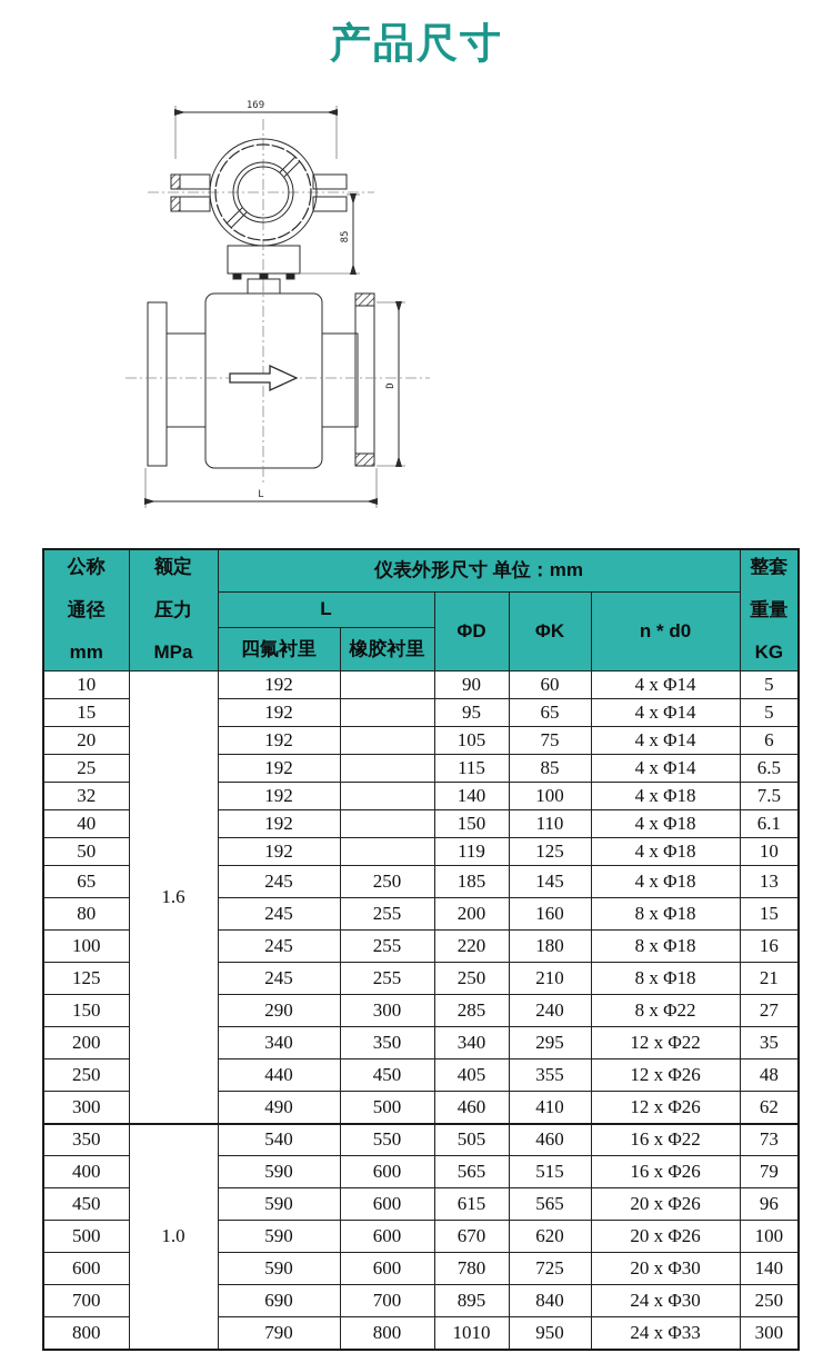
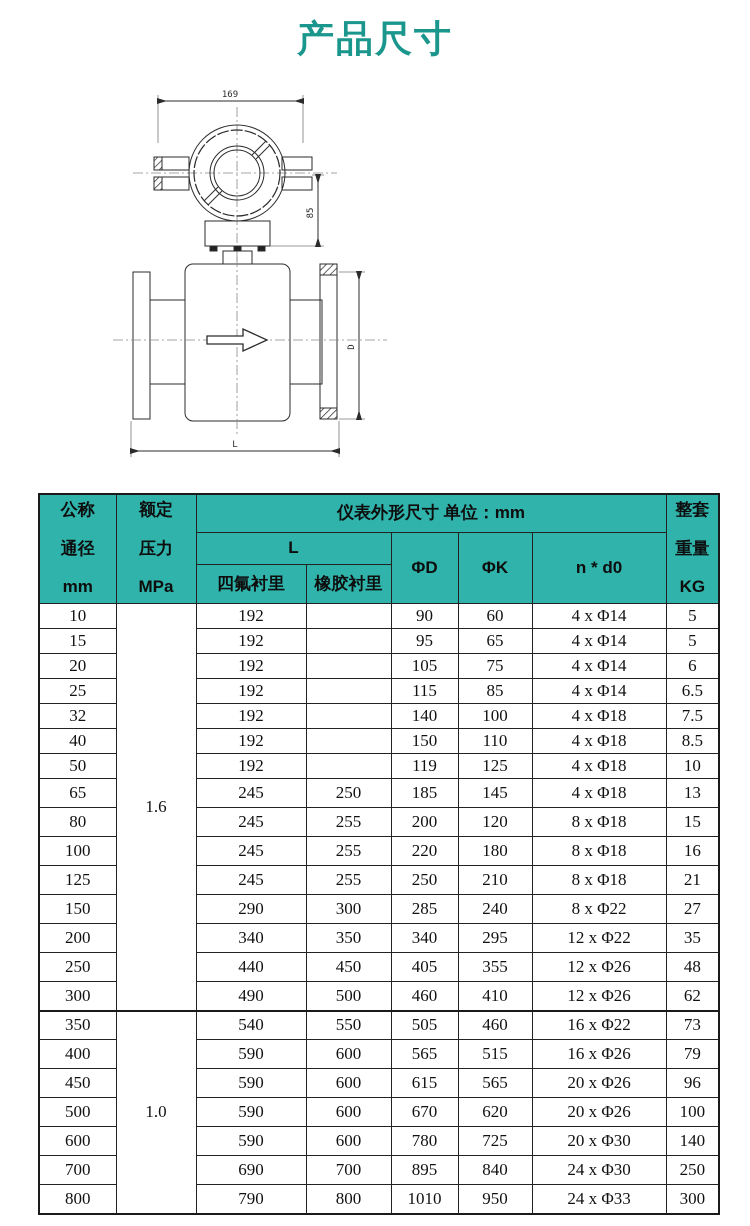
  产品尺寸
  169
  L
  公称 通径 mm	额定 压力 MPa	仪表外形尺寸 单位：mm	整套 重量 KG
  L	ΦD	ΦK	n * d0
  四氟衬里	橡胶衬里
  10	1.6	192		90	60	4 x Φ14	5
  15	192		95	65	4 x Φ14	5
  20	192		105	75	4 x Φ14	6
  25	192		115	85	4 x Φ14	6.5
  32	192		140	100	4 x Φ18	7.5
- 40	192		150	110	4 x Φ18	6.1
+ 40	192		150	110	4 x Φ18	8.5
  50	192		119	125	4 x Φ18	10
  65	245	250	185	145	4 x Φ18	13
- 80	245	255	200	160	8 x Φ18	15
+ 80	245	255	200	120	8 x Φ18	15
  100	245	255	220	180	8 x Φ18	16
  125	245	255	250	210	8 x Φ18	21
  150	290	300	285	240	8 x Φ22	27
  200	340	350	340	295	12 x Φ22	35
  250	440	450	405	355	12 x Φ26	48
  300	490	500	460	410	12 x Φ26	62
  350	1.0	540	550	505	460	16 x Φ22	73
  400	590	600	565	515	16 x Φ26	79
  450	590	600	615	565	20 x Φ26	96
  500	590	600	670	620	20 x Φ26	100
  600	590	600	780	725	20 x Φ30	140
  700	690	700	895	840	24 x Φ30	250
  800	790	800	1010	950	24 x Φ33	300
